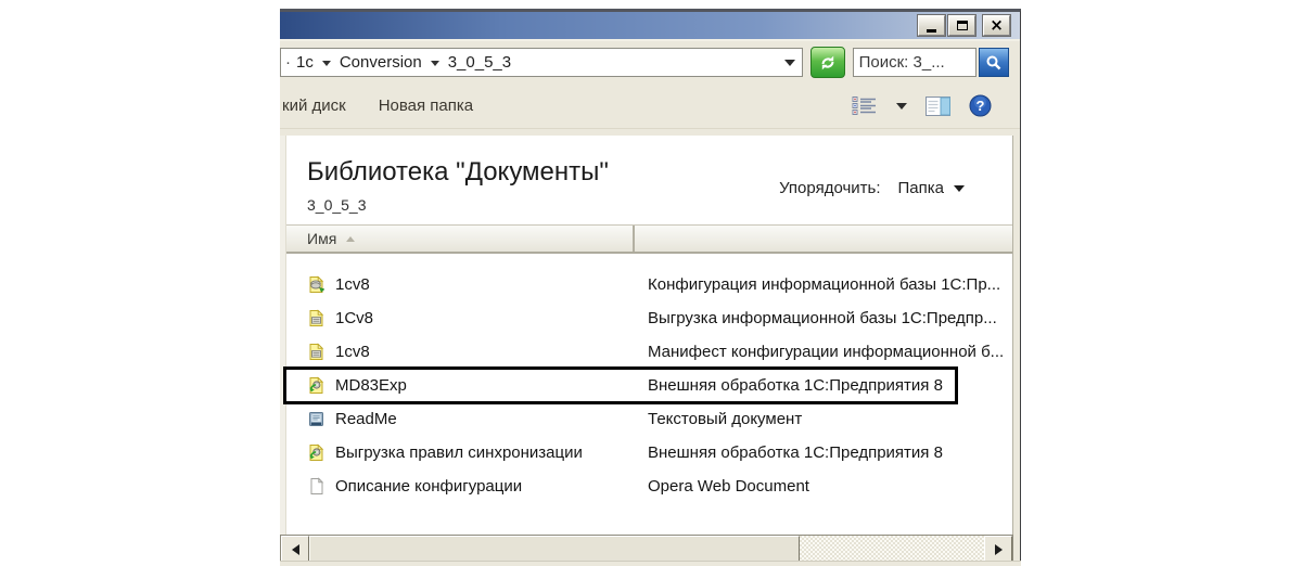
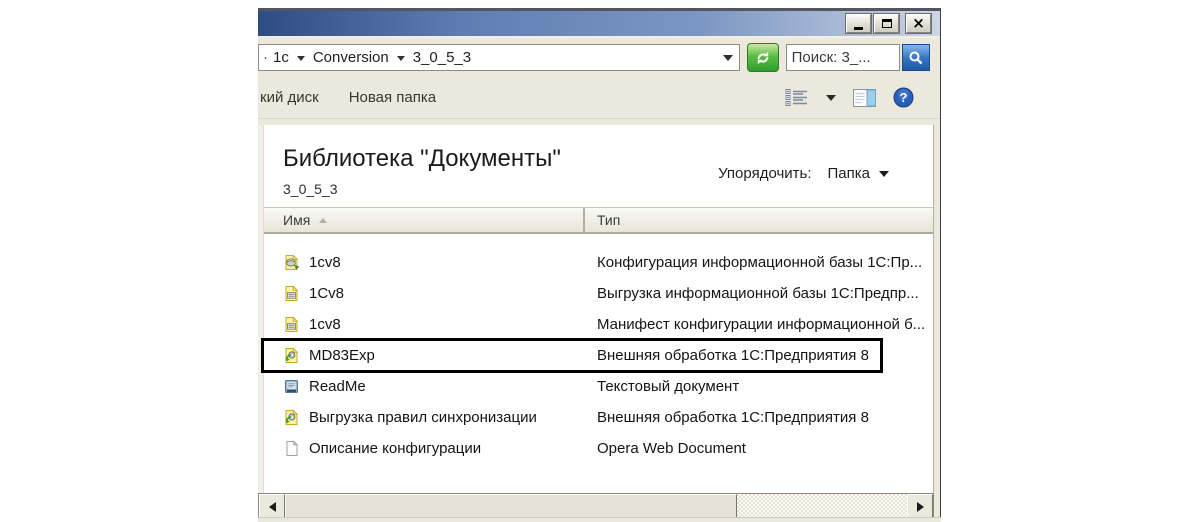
  ×
  ·
  1c
  Conversion
  3_0_5_3
  Поиск: 3_...
  кий диск
  Новая папка
  ?
  Библиотека "Документы"
  3_0_5_3
  Упорядочить:
  Папка
  Имя
+ Тип
  1cv8
  Конфигурация информационной базы 1С:Пр...
  1Cv8
  Выгрузка информационной базы 1С:Предпр...
  1cv8
  Манифест конфигурации информационной б...
  MD83Exp
  Внешняя обработка 1С:Предприятия 8
  ReadMe
  Текстовый документ
  Выгрузка правил синхронизации
  Внешняя обработка 1С:Предприятия 8
  Описание конфигурации
  Opera Web Document
